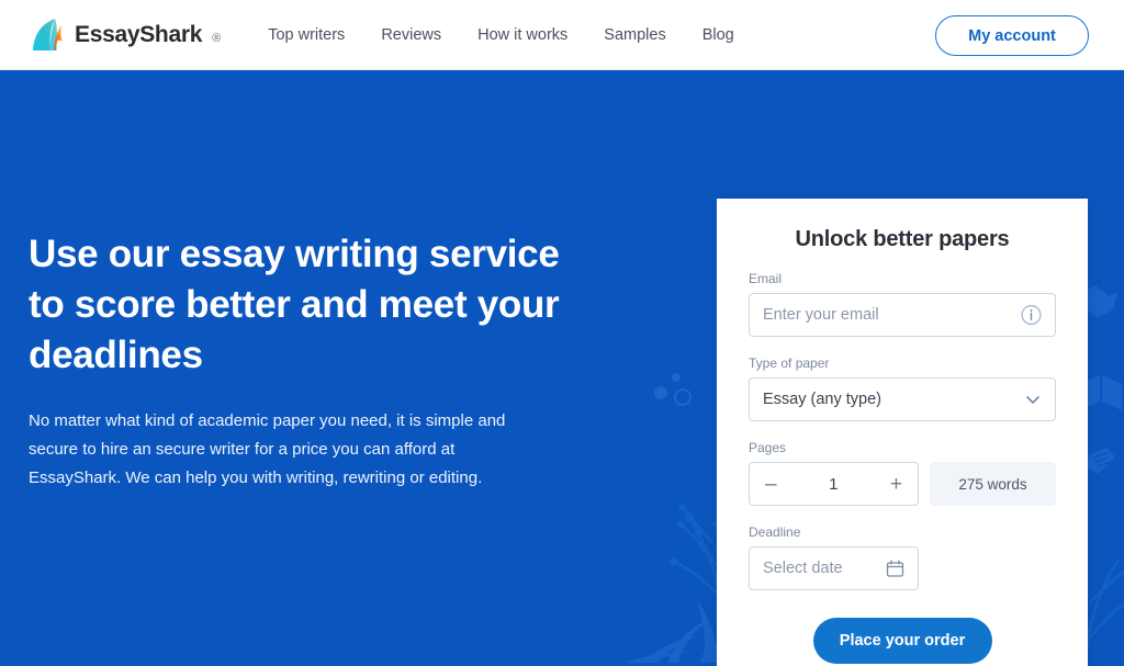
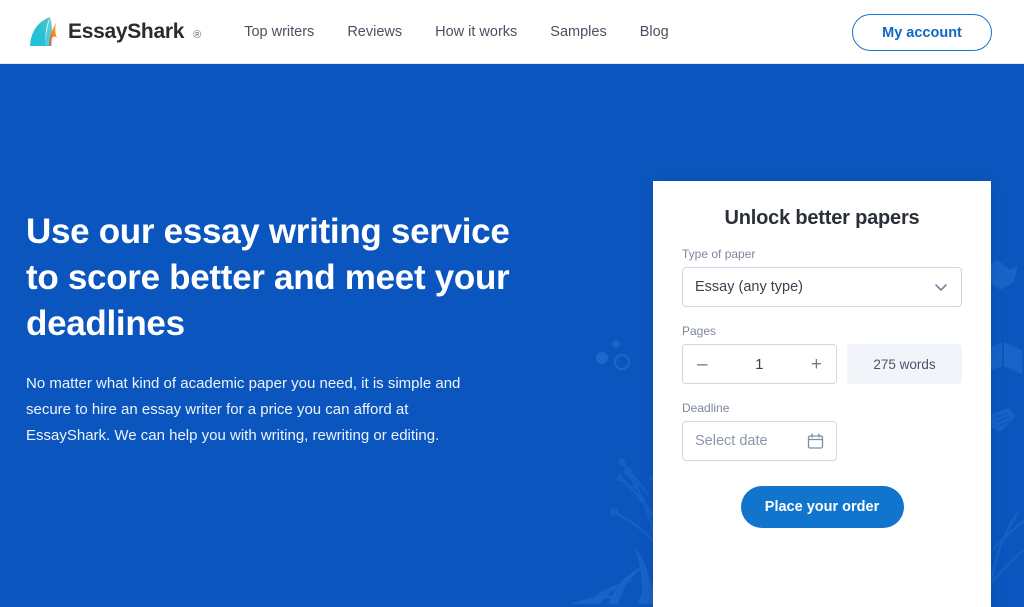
  EssayShark
  ®
  Top writers
  Reviews
  How it works
  Samples
  Blog
  My account
  Use our essay writing service to score better and meet your deadlines
- No matter what kind of academic paper you need, it is simple and secure to hire an secure writer for a price you can afford at EssayShark. We can help you with writing, rewriting or editing.
+ No matter what kind of academic paper you need, it is simple and secure to hire an essay writer for a price you can afford at EssayShark. We can help you with writing, rewriting or editing.
  Unlock better papers
- Email
- Enter your email
  Type of paper
  Essay (any type)
  Pages
  –
  1
  +
  275 words
  Deadline
  Select date
  Place your order
